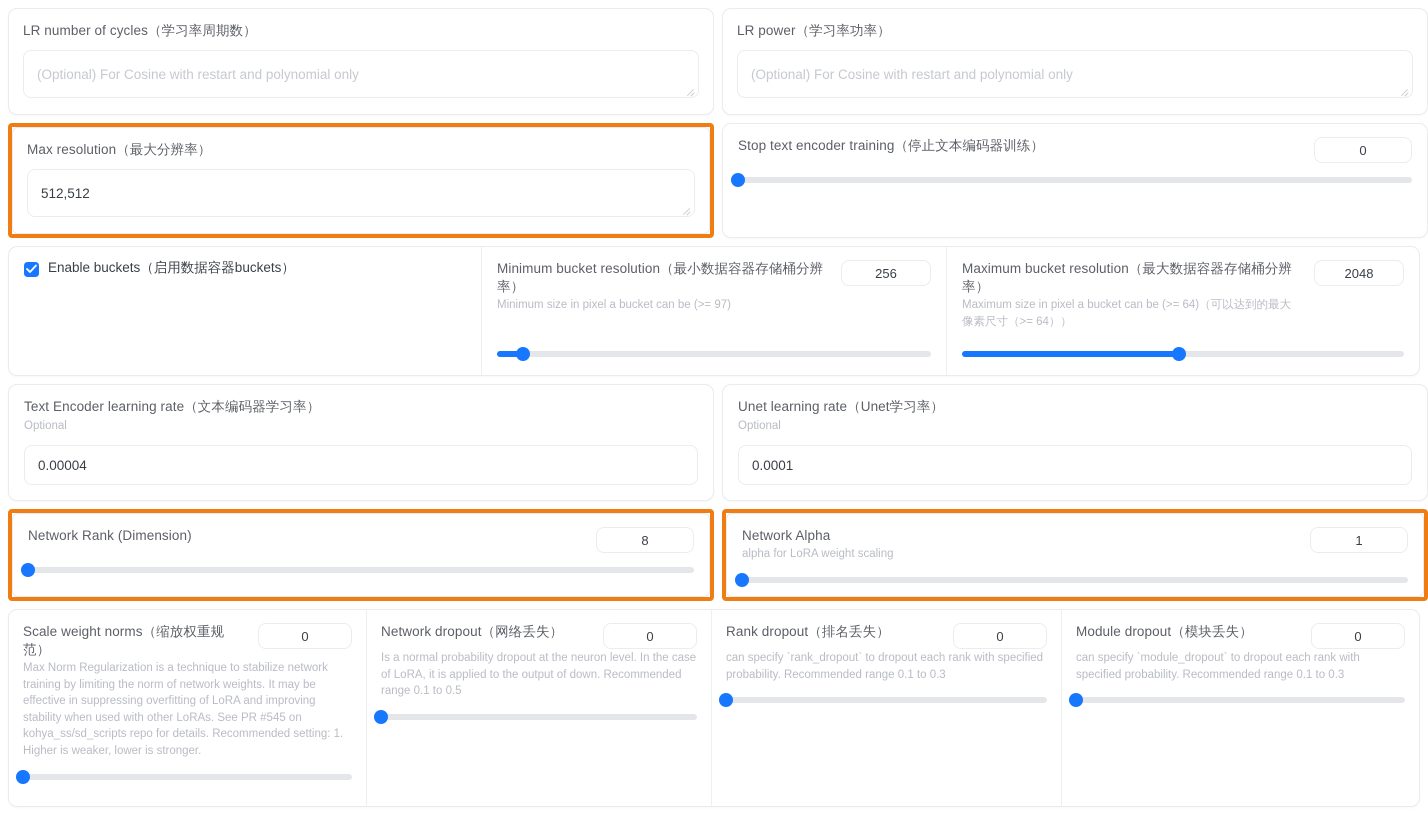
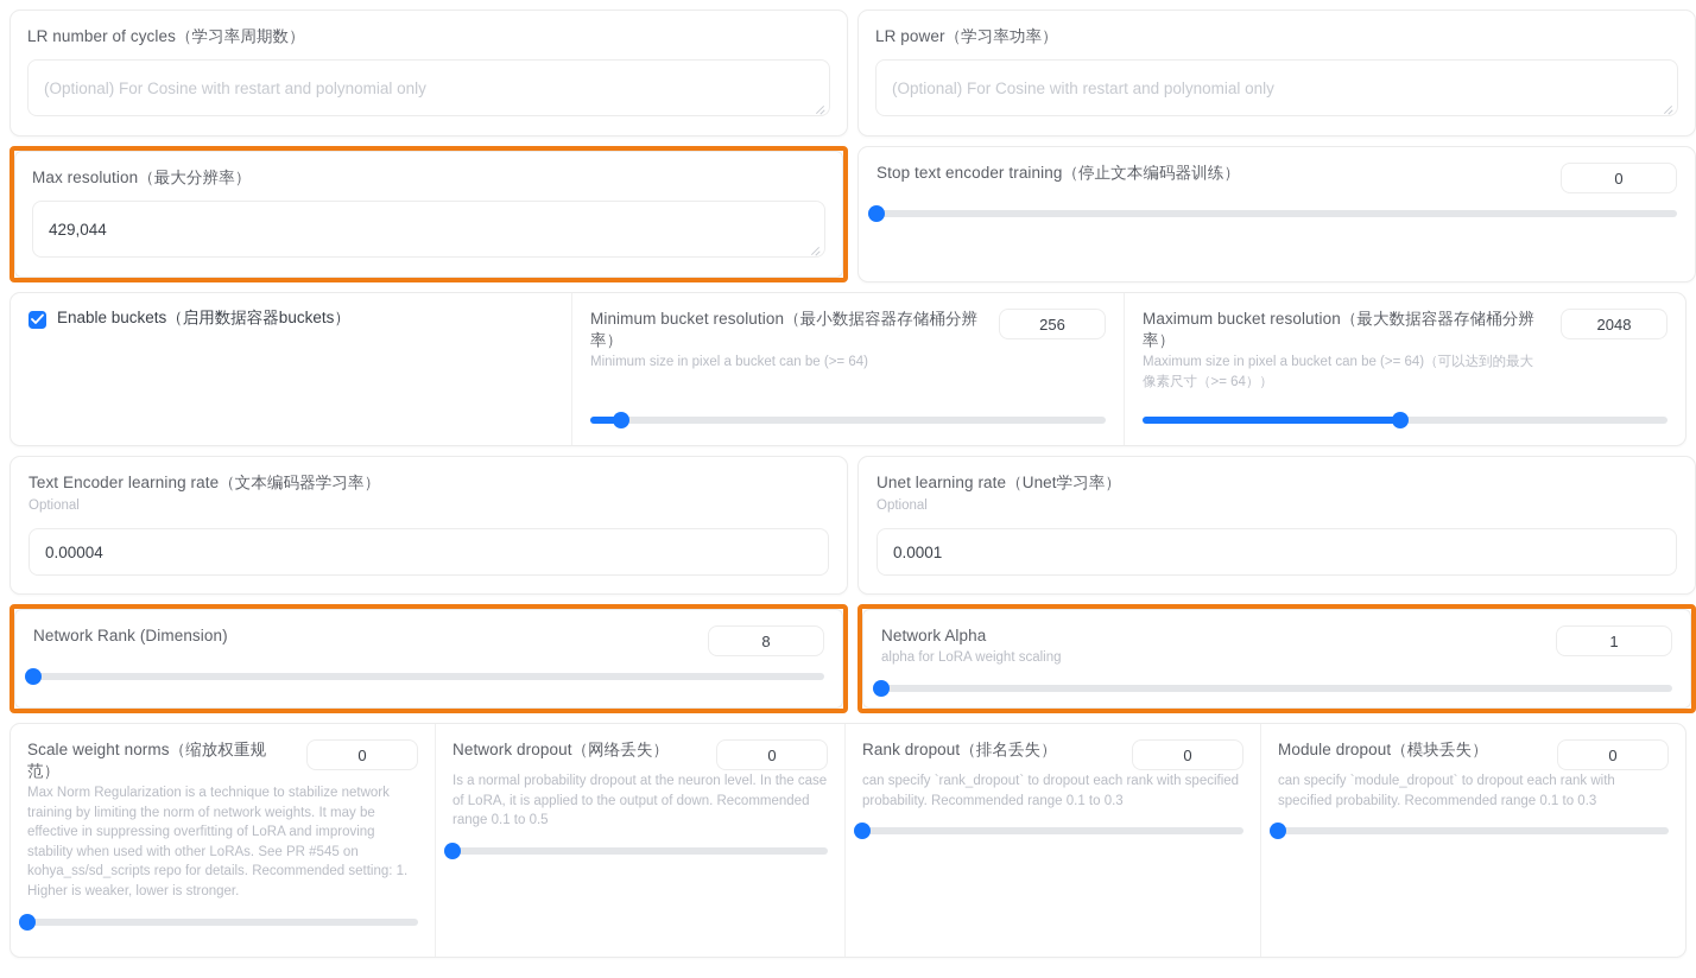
  LR number of cycles（学习率周期数）
  (Optional) For Cosine with restart and polynomial only
  LR power（学习率功率）
  (Optional) For Cosine with restart and polynomial only
  Max resolution（最大分辨率）
- 512,512
+ 429,044
  Stop text encoder training（停止文本编码器训练）
  0
  Enable buckets（启用数据容器buckets）
  Minimum bucket resolution（最小数据容器存储桶分辨率）
- Minimum size in pixel a bucket can be (>= 97)
+ Minimum size in pixel a bucket can be (>= 64)
  256
  Maximum bucket resolution（最大数据容器存储桶分辨率）
  Maximum size in pixel a bucket can be (>= 64)（可以达到的最大像素尺寸（>= 64））
  2048
  Text Encoder learning rate（文本编码器学习率）
  Optional
  0.00004
  Unet learning rate（Unet学习率）
  Optional
  0.0001
  Network Rank (Dimension)
  8
  Network Alpha
  alpha for LoRA weight scaling
  1
  Scale weight norms（缩放权重规范）
  0
  Max Norm Regularization is a technique to stabilize network training by limiting the norm of network weights. It may be effective in suppressing overfitting of LoRA and improving stability when used with other LoRAs. See PR #545 on kohya_ss/sd_scripts repo for details. Recommended setting: 1. Higher is weaker, lower is stronger.
  Network dropout（网络丢失）
  0
  Is a normal probability dropout at the neuron level. In the case of LoRA, it is applied to the output of down. Recommended range 0.1 to 0.5
  Rank dropout（排名丢失）
  0
  can specify `rank_dropout` to dropout each rank with specified probability. Recommended range 0.1 to 0.3
  Module dropout（模块丢失）
  0
  can specify `module_dropout` to dropout each rank with specified probability. Recommended range 0.1 to 0.3
